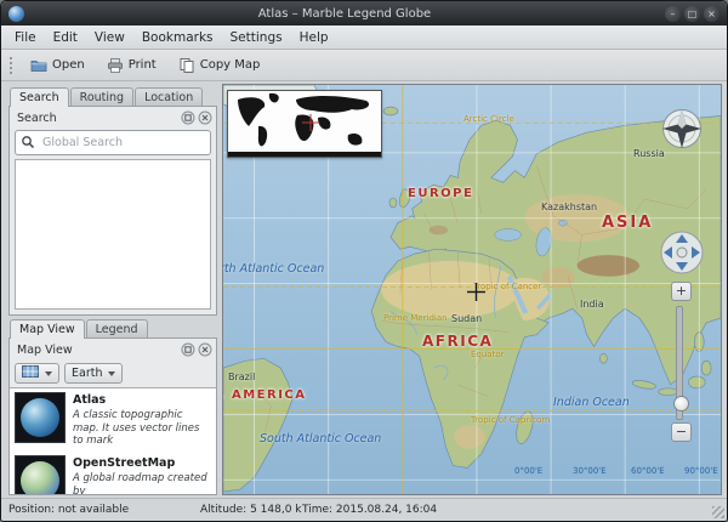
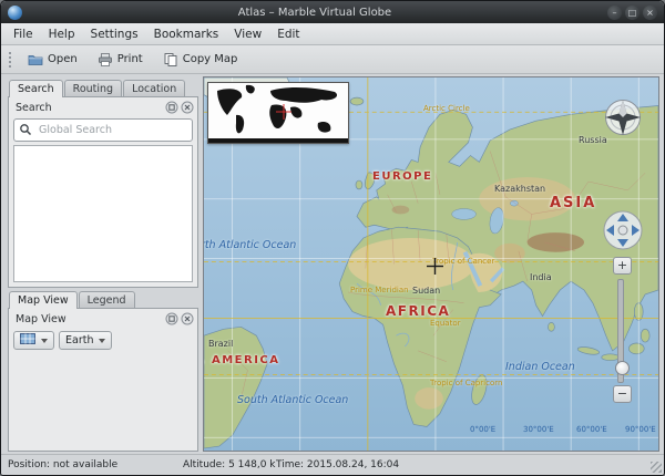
- Atlas – Marble Legend Globe
+ Atlas – Marble Virtual Globe
  –
  □
  ×
  File
- Edit
+ Help
- View
+ Settings
  Bookmarks
- Settings
+ View
- Help
+ Edit
  Open
  Print
  Copy Map
  Search
  Routing
  Location
  Search
  Global Search
  Map View
  Legend
  Map View
  Earth
- Atlas
- A classic topographic map. It uses vector lines to mark
- OpenStreetMap
- A global roadmap created by
  Arctic Circle
  Russia
  EUROPE
  Kazakhstan
  ASIA
  th Atlantic Ocean
  Tropic of Cancer
  India
  Prime Meridian
  Sudan
  AFRICA
  Equator
  Brazil
  . AMERICA
  Indian Ocean
  Tropic of Capricorn
  South Atlantic Ocean
  0°00'E
  30°00'E
  60°00'E
  90°00'E
  +
  −
  Position: not available
  Altitude: 5 148,0 k
  Time: 2015.08.24, 16:04
